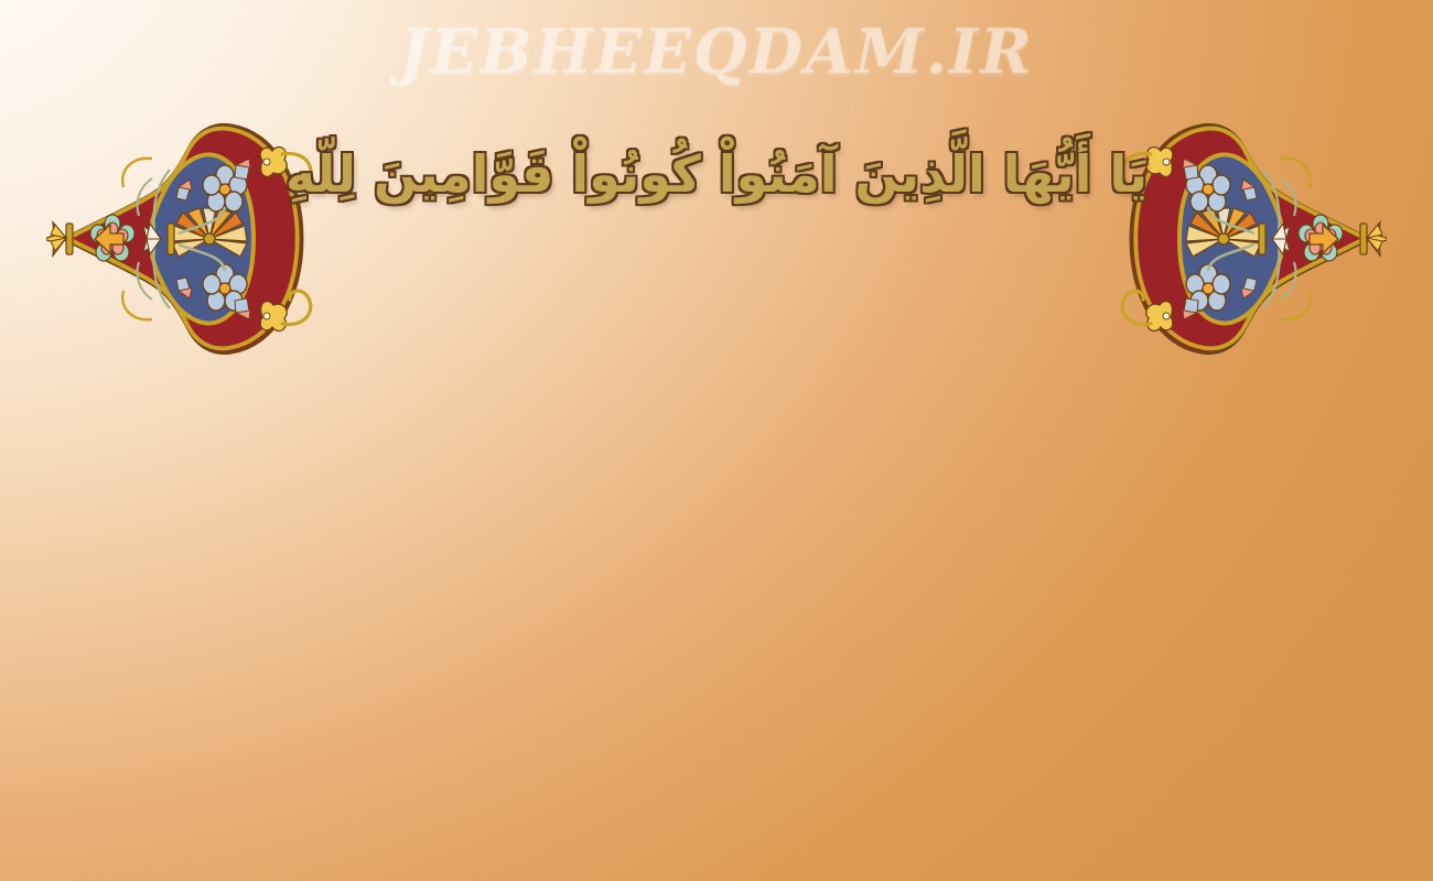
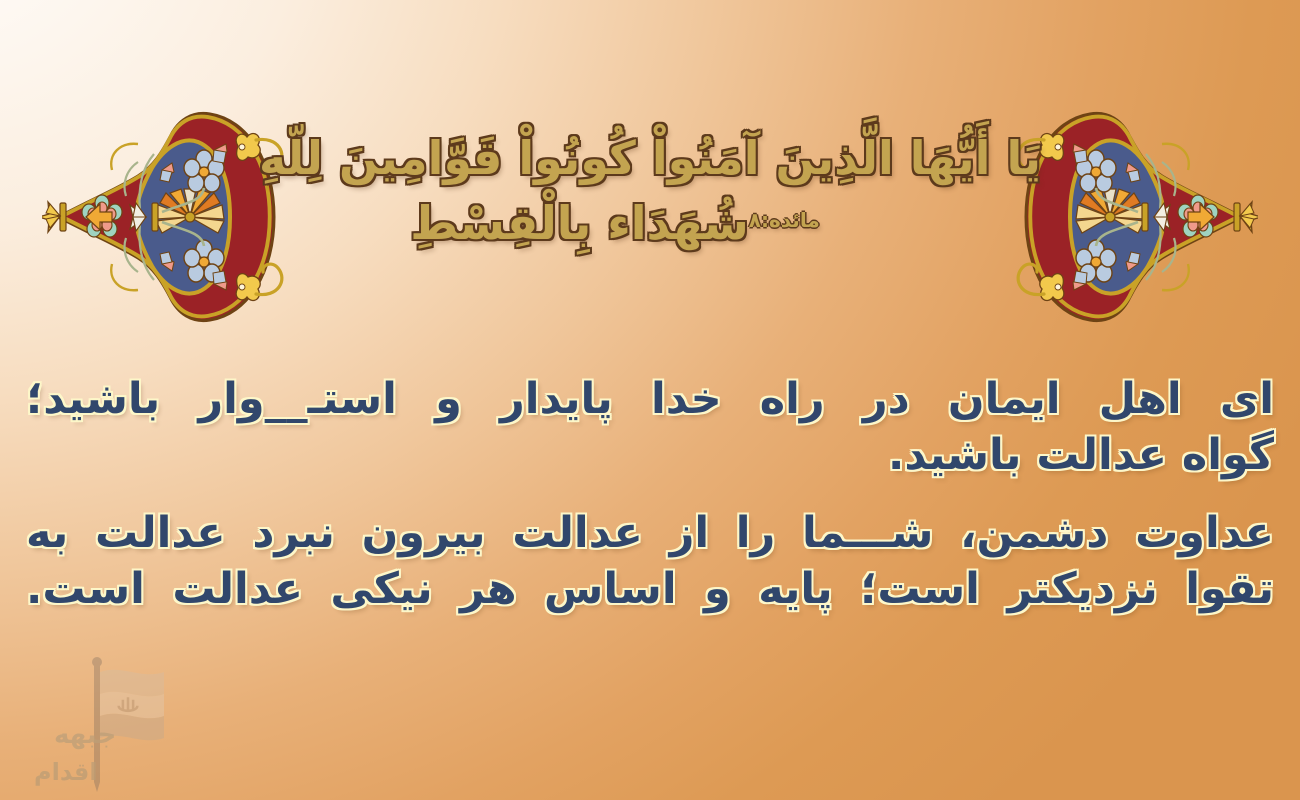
- JEBHEEQDAM.IR
  يَا أَيُّهَا الَّذِينَ آمَنُواْ كُونُواْ قَوَّامِينَ لِلّهِ
+ مائده:۸شُهَدَاء بِالْقِسْطِ
+ ای اهل ایمان در راه خدا پایدار و استـ__وار باشید؛
+ گواه عدالت باشید.
+ عداوت دشمن، شـــما را از عدالت بیرون نبرد عدالت به
+ تقوا نزدیکتر است؛ پایه و اساس هر نیکی عدالت است.
+ جبهه
+ اقدام
